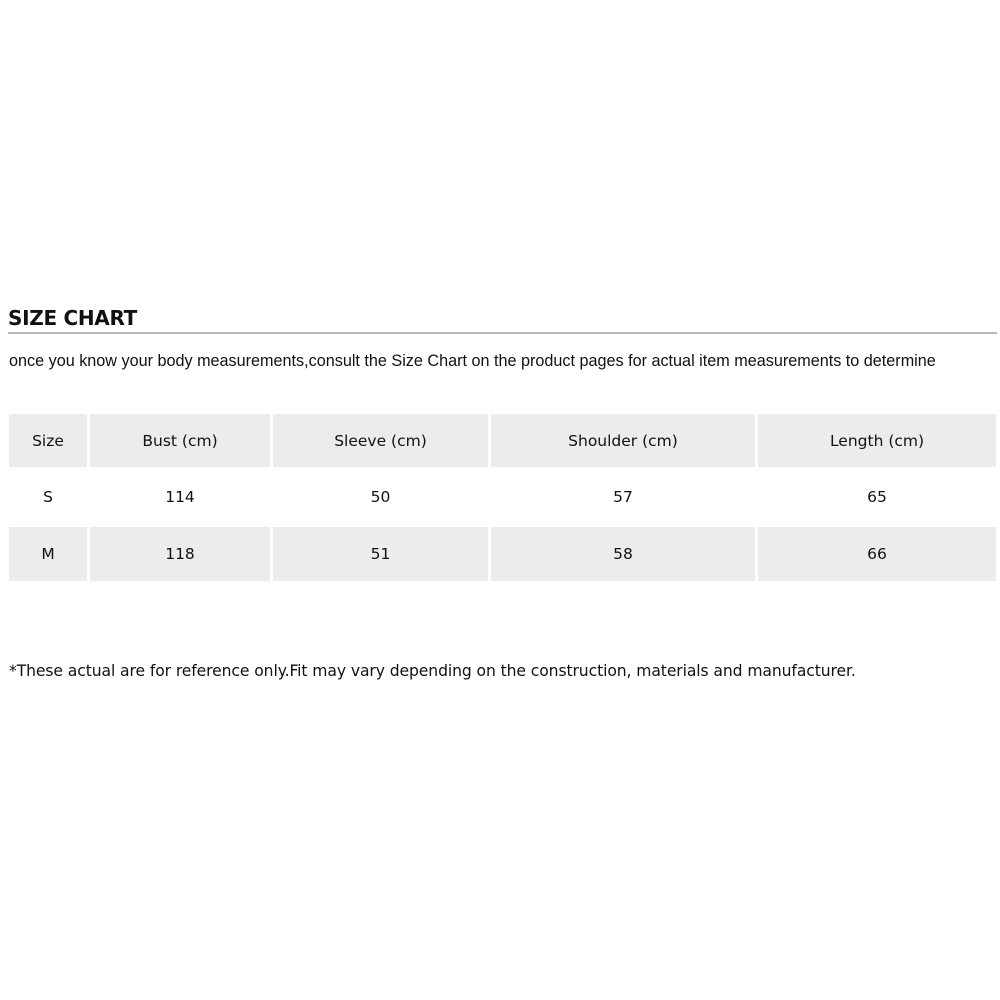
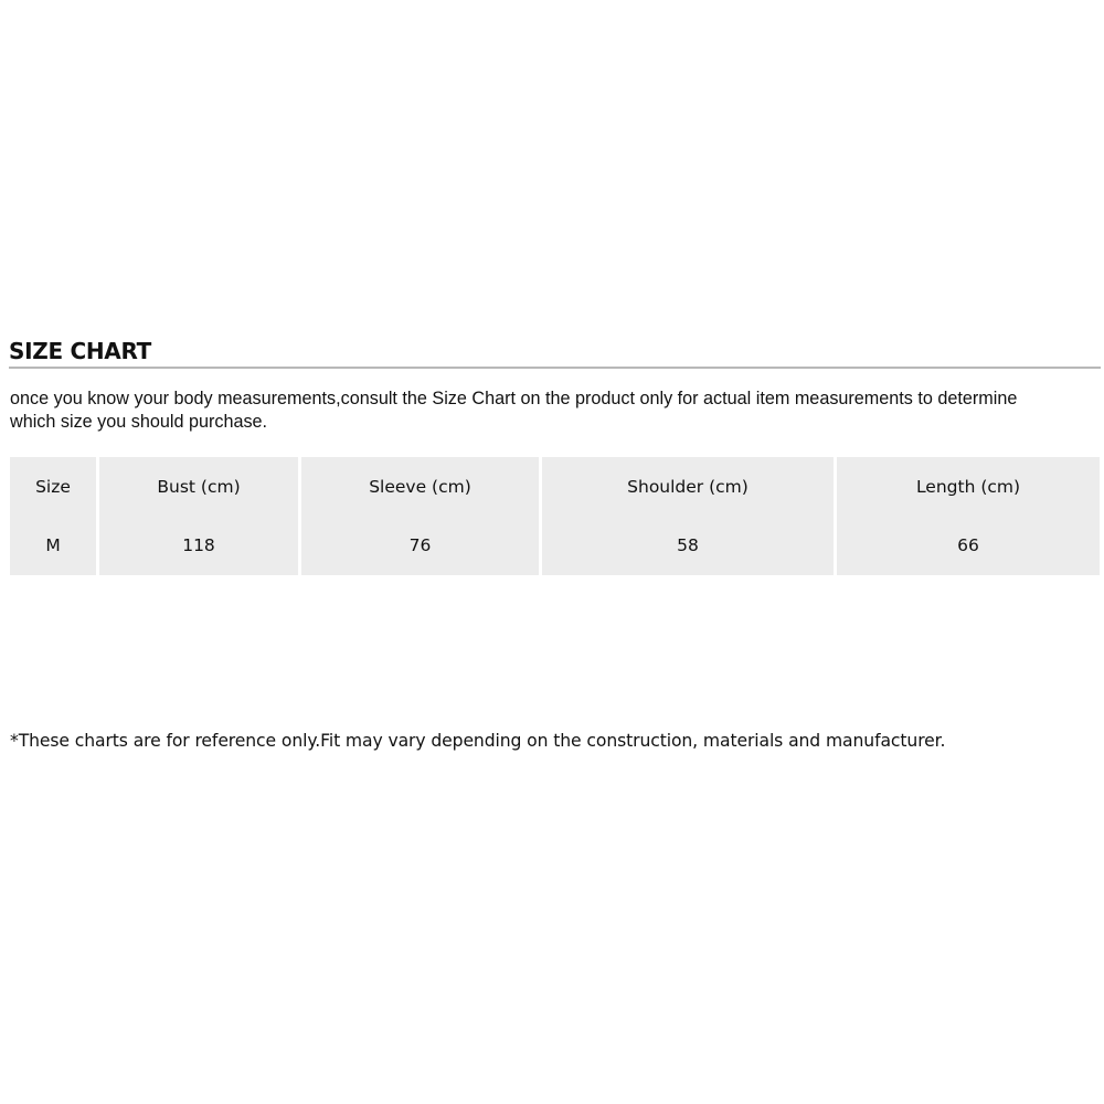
  SIZE CHART
- once you know your body measurements,consult the Size Chart on the product pages for actual item measurements to determine
+ once you know your body measurements,consult the Size Chart on the product only for actual item measurements to determine
+ which size you should purchase.
  Size	Bust (cm)	Sleeve (cm)	Shoulder (cm)	Length (cm)
- S	114	50	57	65
- M	118	51	58	66
+ M	118	76	58	66
- *These actual are for reference only.Fit may vary depending on the construction, materials and manufacturer.
+ *These charts are for reference only.Fit may vary depending on the construction, materials and manufacturer.
